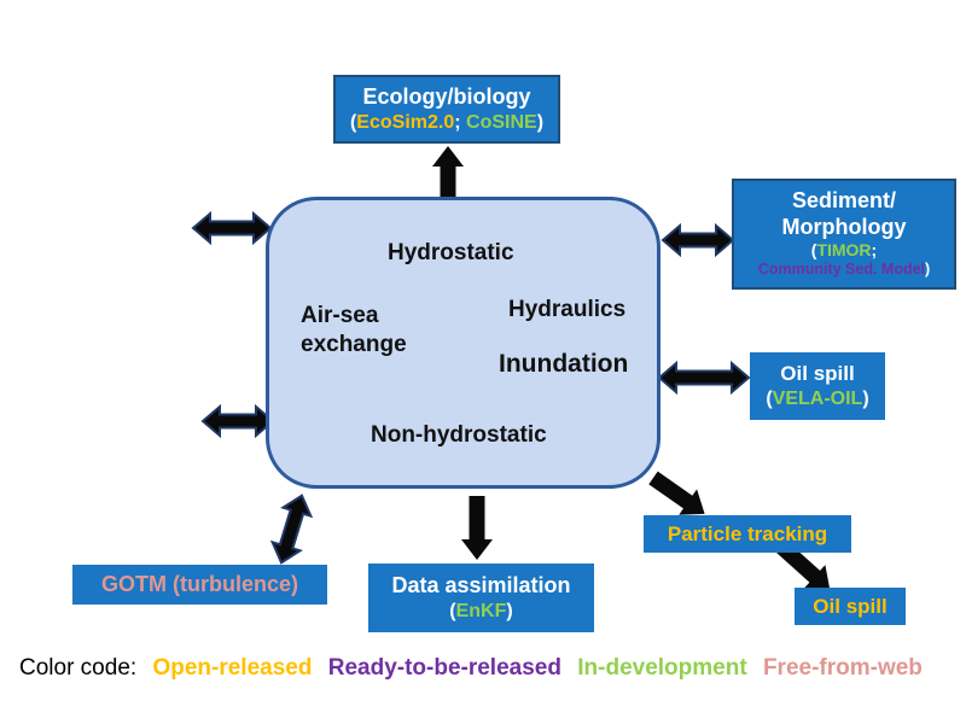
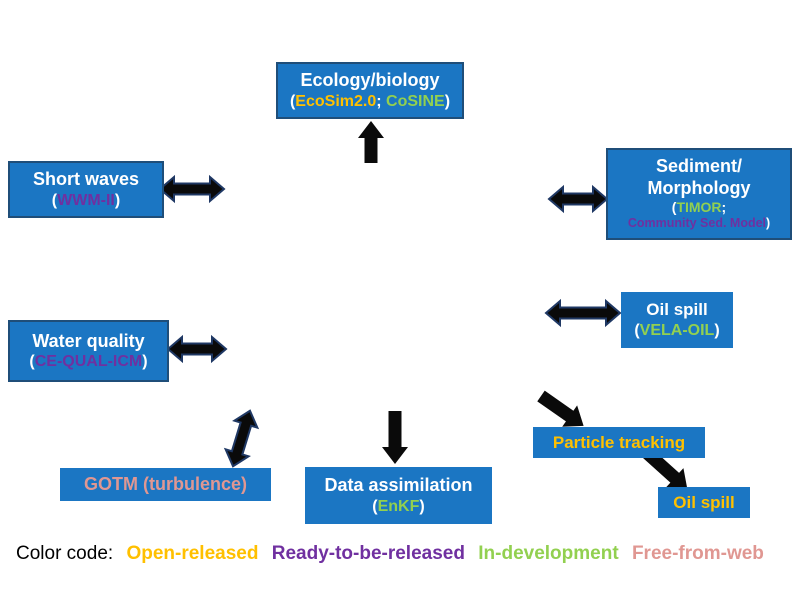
- Hydrostatic
- Air-sea exchange
- Hydraulics
- Inundation
- Non-hydrostatic
  Ecology/biology
  (EcoSim2.0; CoSINE)
+ Short waves
+ (WWM-II)
+ Water quality
+ (CE-QUAL-ICM)
  Sediment/
  Morphology
  (TIMOR;
  Community Sed. Model)
  Oil spill
  (VELA-OIL)
  Particle tracking
  Oil spill
  Data assimilation
  (EnKF)
  GOTM (turbulence)
  Color code: Open-released Ready-to-be-released In-development Free-from-web
